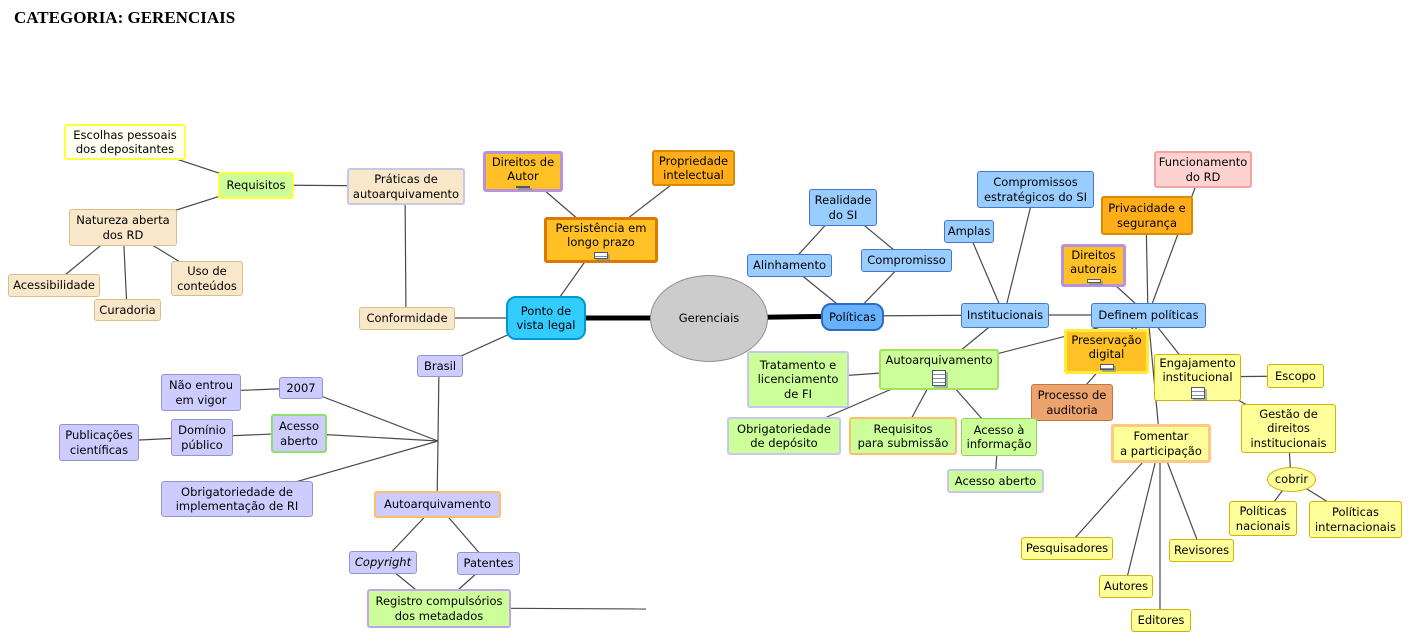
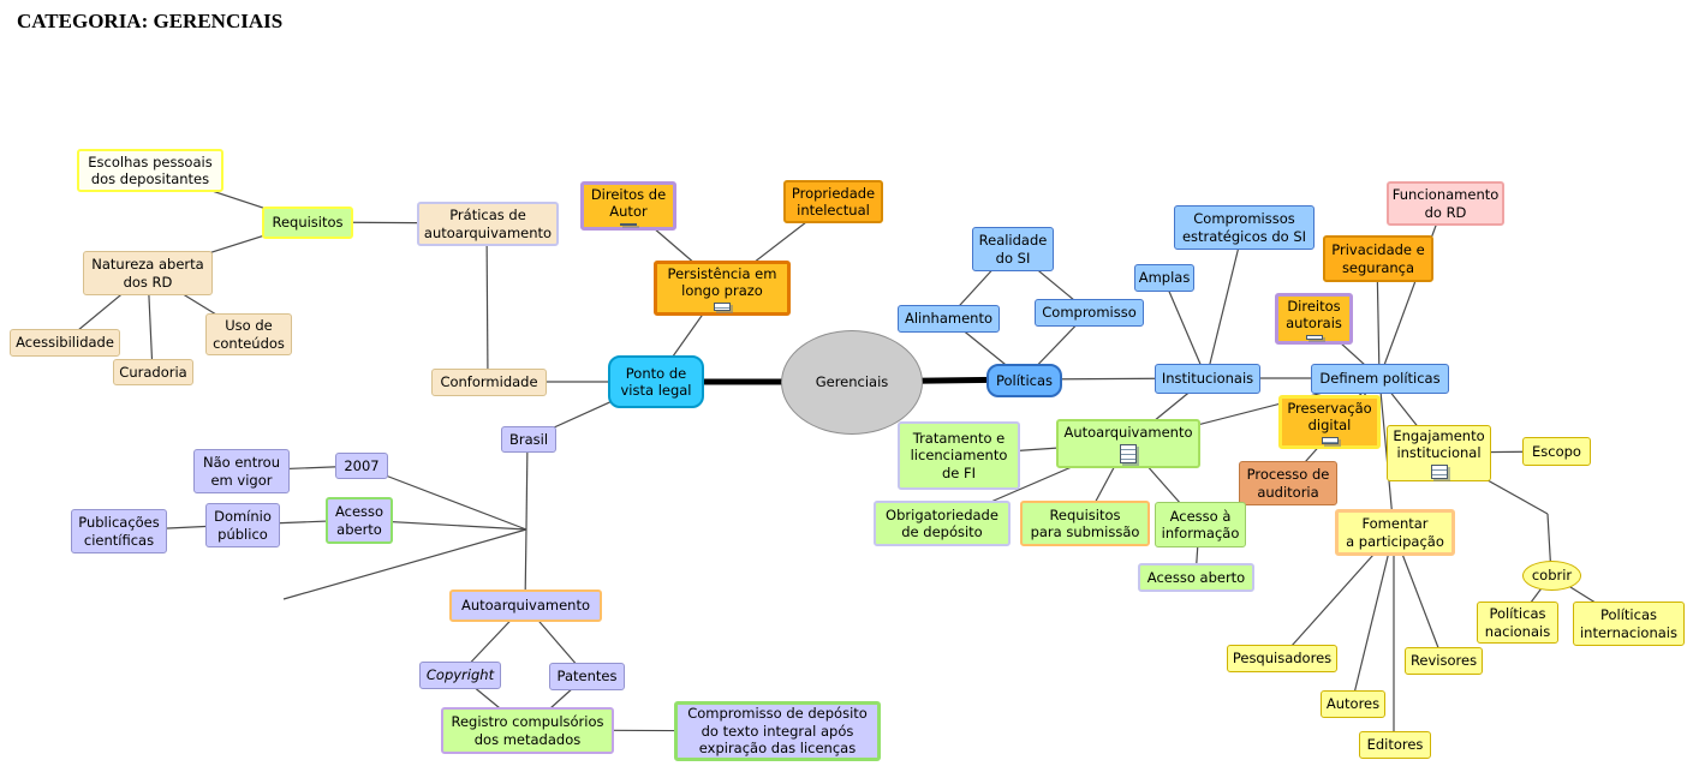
  CATEGORIA: GERENCIAIS
  Gerenciais
  Ponto de
  vista legal
  Políticas
  Escolhas pessoais
  dos depositantes
  Requisitos
  Práticas de
  autoarquivamento
  Natureza aberta
  dos RD
  Acessibilidade
  Curadoria
  Uso de
  conteúdos
  Conformidade
  Direitos de
  Autor
  Persistência em
  longo prazo
  Propriedade
  intelectual
  Brasil
  2007
  Não entrou
  em vigor
  Acesso
  aberto
  Domínio
  público
  Publicações
  científicas
- Obrigatoriedade de
- implementação de RI
  Autoarquivamento
  Copyright
  Patentes
  Registro compulsórios
  dos metadados
+ Compromisso de depósito
+ do texto integral após
+ expiração das licenças
  Realidade
  do SI
  Alinhamento
  Compromisso
  Amplas
  Compromissos
  estratégicos do SI
  Institucionais
  Definem políticas
  Funcionamento
  do RD
  Privacidade e
  segurança
  Direitos
  autorais
  Preservação
  digital
  Processo de
  auditoria
  Engajamento
  institucional
  Escopo
- Gestão de
- direitos
- institucionais
  cobrir
  Políticas
  nacionais
  Políticas
  internacionais
  Fomentar
  a participação
  Pesquisadores
  Autores
  Editores
  Revisores
  Autoarquivamento
  Tratamento e
  licenciamento
  de FI
  Obrigatoriedade
  de depósito
  Requisitos
  para submissão
  Acesso à
  informação
  Acesso aberto
